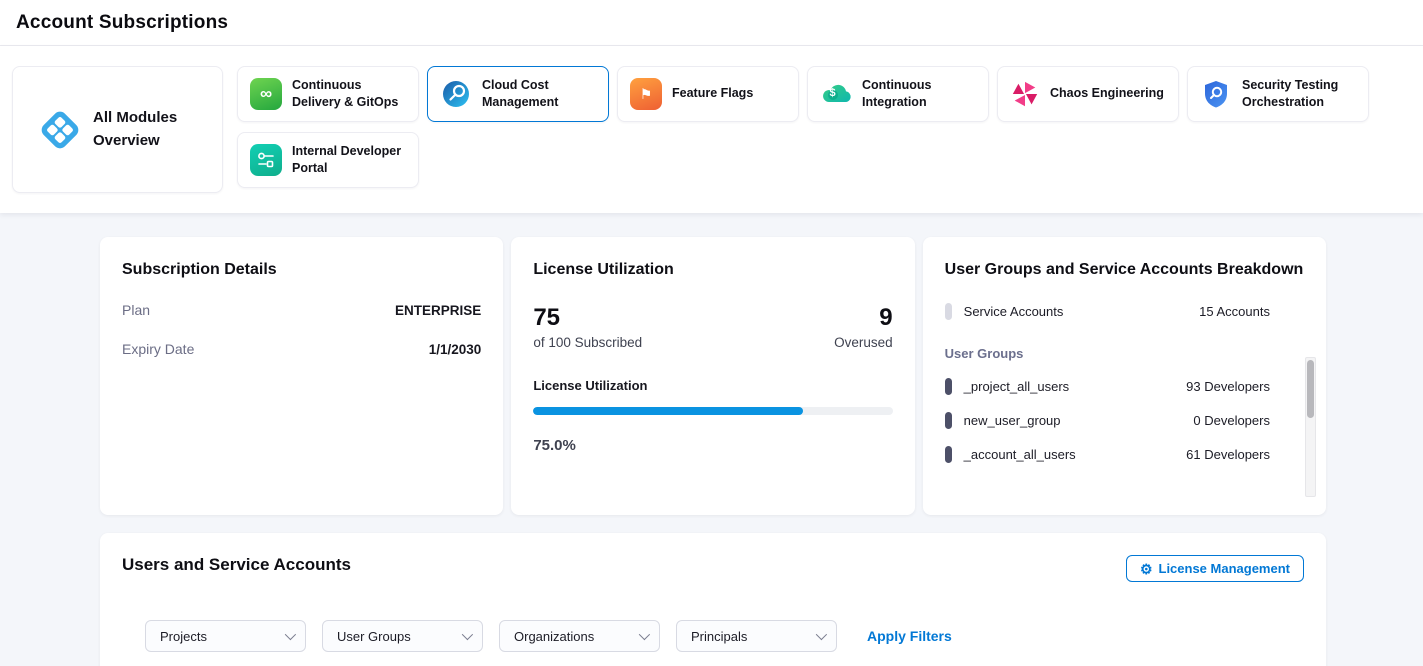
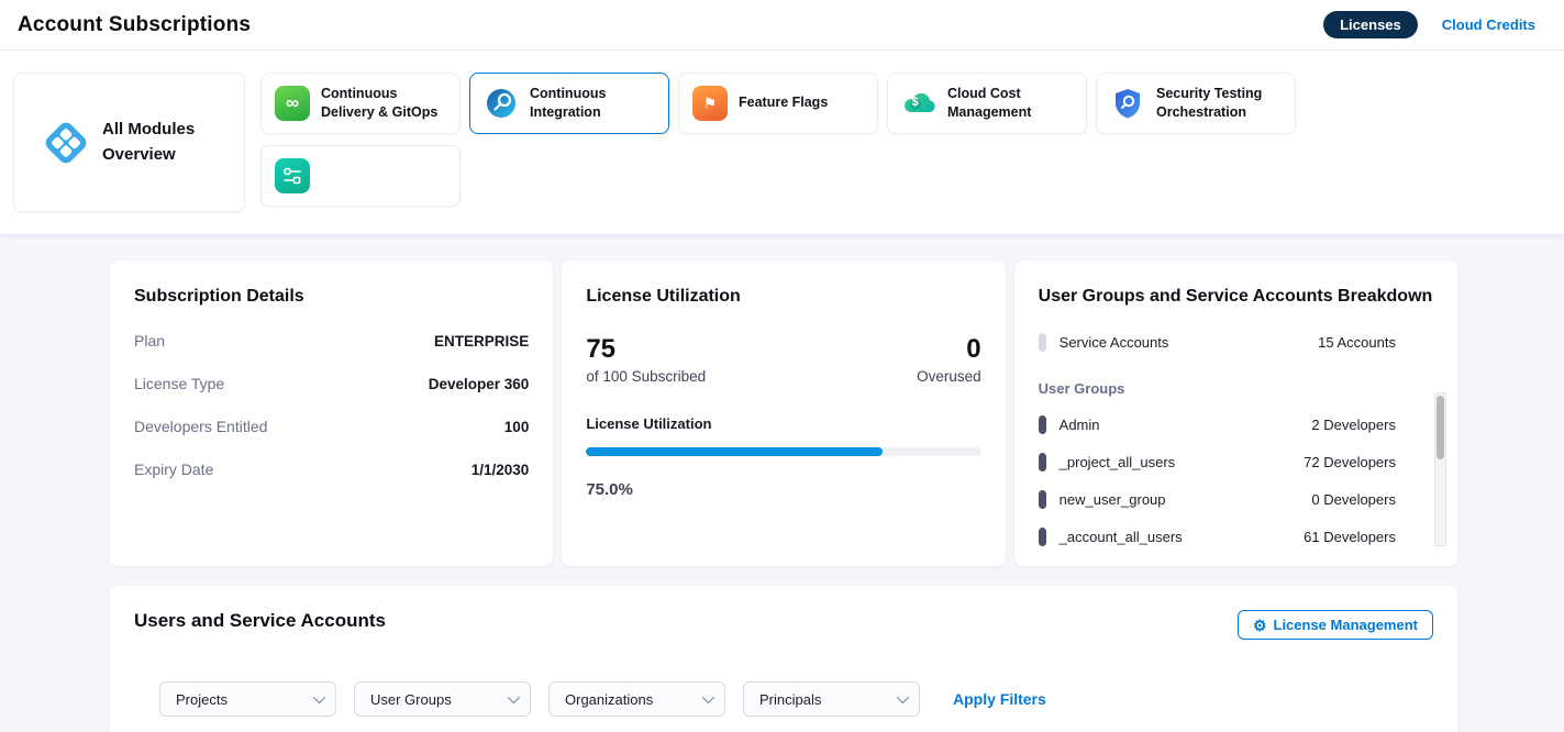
  Account Subscriptions
+ Licenses
+ Cloud Credits
  All Modules Overview
  ∞
  Continuous Delivery & GitOps
- Cloud Cost Management
+ Continuous Integration
  ⚑
  Feature Flags
  $
- Continuous Integration
+ Cloud Cost Management
- Chaos Engineering
  Security Testing Orchestration
- Internal Developer Portal
  Subscription Details
  Plan
  ENTERPRISE
+ License Type
+ Developer 360
+ Developers Entitled
+ 100
  Expiry Date
  1/1/2030
  License Utilization
  75
  of 100 Subscribed
- 9
+ 0
  Overused
  License Utilization
  75.0%
  User Groups and Service Accounts Breakdown
  Service Accounts
  15 Accounts
  User Groups
+ Admin
+ 2 Developers
  _project_all_users
- 93 Developers
+ 72 Developers
  new_user_group
  0 Developers
  _account_all_users
  61 Developers
  Users and Service Accounts
  ⚙
  License Management
  Projects
  User Groups
  Organizations
  Principals
  Apply Filters
